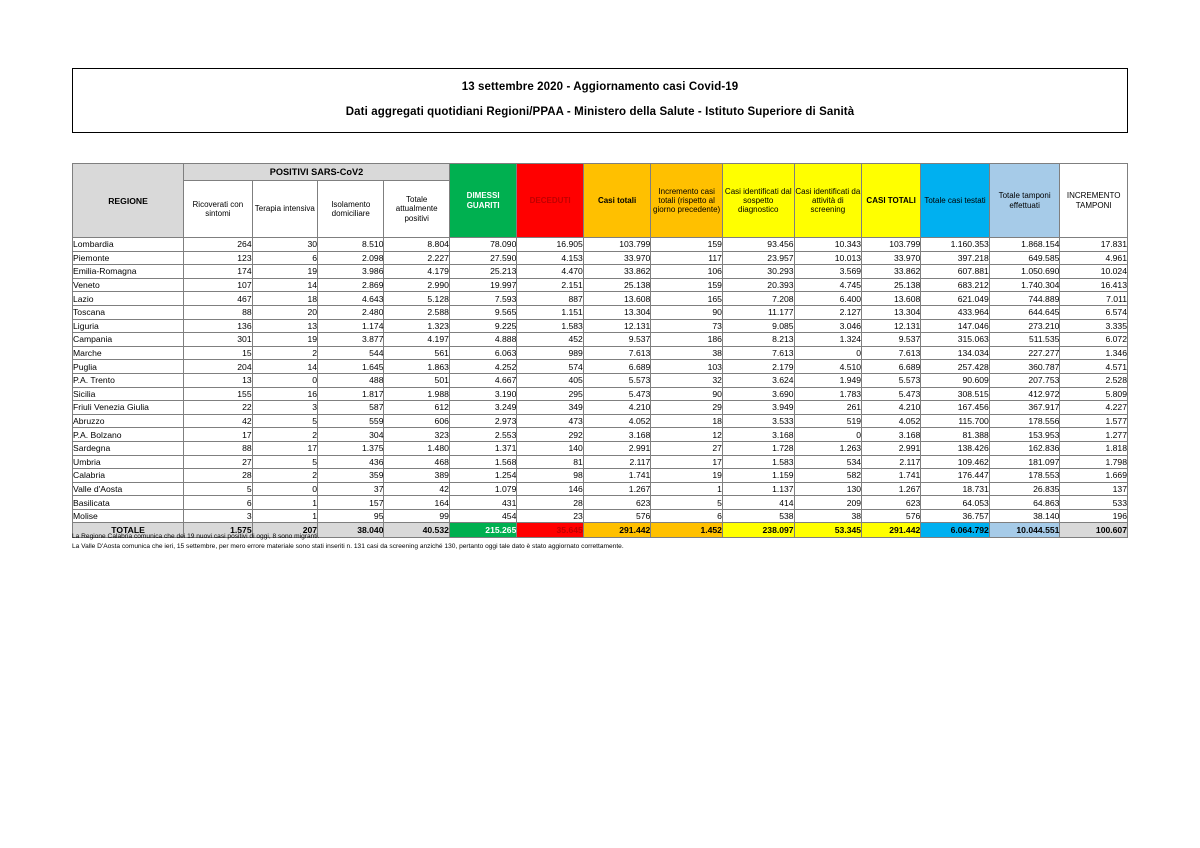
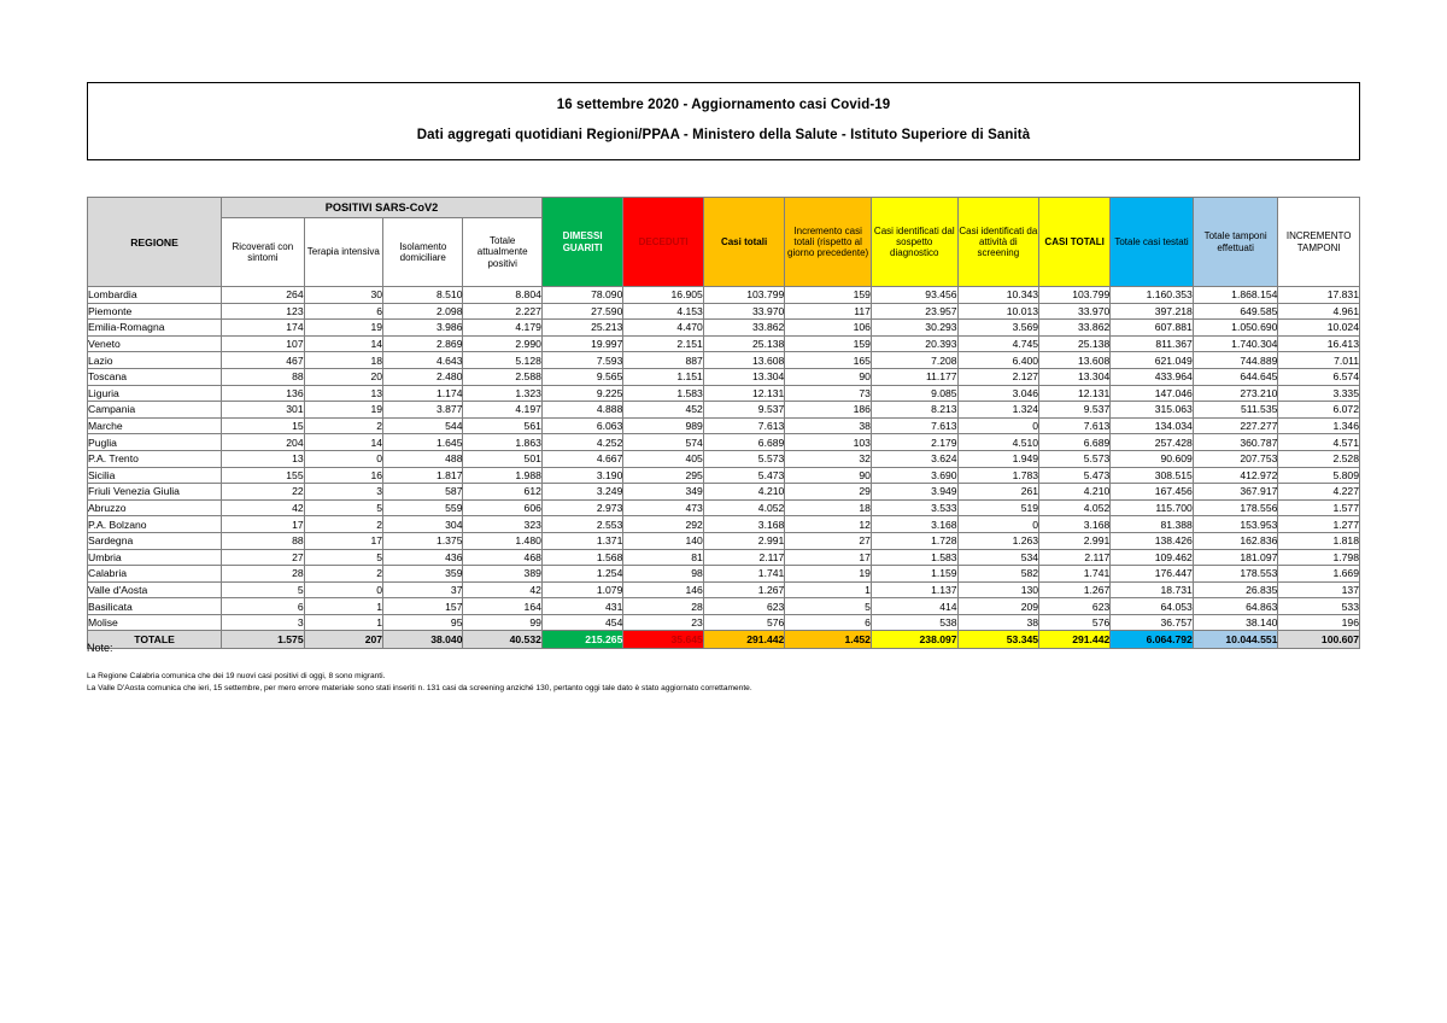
- 13 settembre 2020 - Aggiornamento casi Covid-19
+ 16 settembre 2020 - Aggiornamento casi Covid-19
  Dati aggregati quotidiani Regioni/PPAA - Ministero della Salute - Istituto Superiore di Sanità
  REGIONE	POSITIVI SARS-CoV2	DIMESSI GUARITI	DECEDUTI	Casi totali	Incremento casi totali (rispetto al giorno precedente)	Casi identificati dal sospetto diagnostico	Casi identificati da attività di screening	CASI TOTALI	Totale casi testati	Totale tamponi effettuati	INCREMENTO TAMPONI
  Ricoverati con sintomi	Terapia intensiva	Isolamento domiciliare	Totale attualmente positivi
  Lombardia	264	30	8.510	8.804	78.090	16.905	103.799	159	93.456	10.343	103.799	1.160.353	1.868.154	17.831
  Piemonte	123	6	2.098	2.227	27.590	4.153	33.970	117	23.957	10.013	33.970	397.218	649.585	4.961
  Emilia-Romagna	174	19	3.986	4.179	25.213	4.470	33.862	106	30.293	3.569	33.862	607.881	1.050.690	10.024
- Veneto	107	14	2.869	2.990	19.997	2.151	25.138	159	20.393	4.745	25.138	683.212	1.740.304	16.413
+ Veneto	107	14	2.869	2.990	19.997	2.151	25.138	159	20.393	4.745	25.138	811.367	1.740.304	16.413
  Lazio	467	18	4.643	5.128	7.593	887	13.608	165	7.208	6.400	13.608	621.049	744.889	7.011
  Toscana	88	20	2.480	2.588	9.565	1.151	13.304	90	11.177	2.127	13.304	433.964	644.645	6.574
  Liguria	136	13	1.174	1.323	9.225	1.583	12.131	73	9.085	3.046	12.131	147.046	273.210	3.335
  Campania	301	19	3.877	4.197	4.888	452	9.537	186	8.213	1.324	9.537	315.063	511.535	6.072
  Marche	15	2	544	561	6.063	989	7.613	38	7.613	0	7.613	134.034	227.277	1.346
  Puglia	204	14	1.645	1.863	4.252	574	6.689	103	2.179	4.510	6.689	257.428	360.787	4.571
  P.A. Trento	13	0	488	501	4.667	405	5.573	32	3.624	1.949	5.573	90.609	207.753	2.528
  Sicilia	155	16	1.817	1.988	3.190	295	5.473	90	3.690	1.783	5.473	308.515	412.972	5.809
  Friuli Venezia Giulia	22	3	587	612	3.249	349	4.210	29	3.949	261	4.210	167.456	367.917	4.227
  Abruzzo	42	5	559	606	2.973	473	4.052	18	3.533	519	4.052	115.700	178.556	1.577
  P.A. Bolzano	17	2	304	323	2.553	292	3.168	12	3.168	0	3.168	81.388	153.953	1.277
  Sardegna	88	17	1.375	1.480	1.371	140	2.991	27	1.728	1.263	2.991	138.426	162.836	1.818
  Umbria	27	5	436	468	1.568	81	2.117	17	1.583	534	2.117	109.462	181.097	1.798
  Calabria	28	2	359	389	1.254	98	1.741	19	1.159	582	1.741	176.447	178.553	1.669
  Valle d'Aosta	5	0	37	42	1.079	146	1.267	1	1.137	130	1.267	18.731	26.835	137
  Basilicata	6	1	157	164	431	28	623	5	414	209	623	64.053	64.863	533
  Molise	3	1	95	99	454	23	576	6	538	38	576	36.757	38.140	196
  TOTALE	1.575	207	38.040	40.532	215.265	35.645	291.442	1.452	238.097	53.345	291.442	6.064.792	10.044.551	100.607
+ Note:
